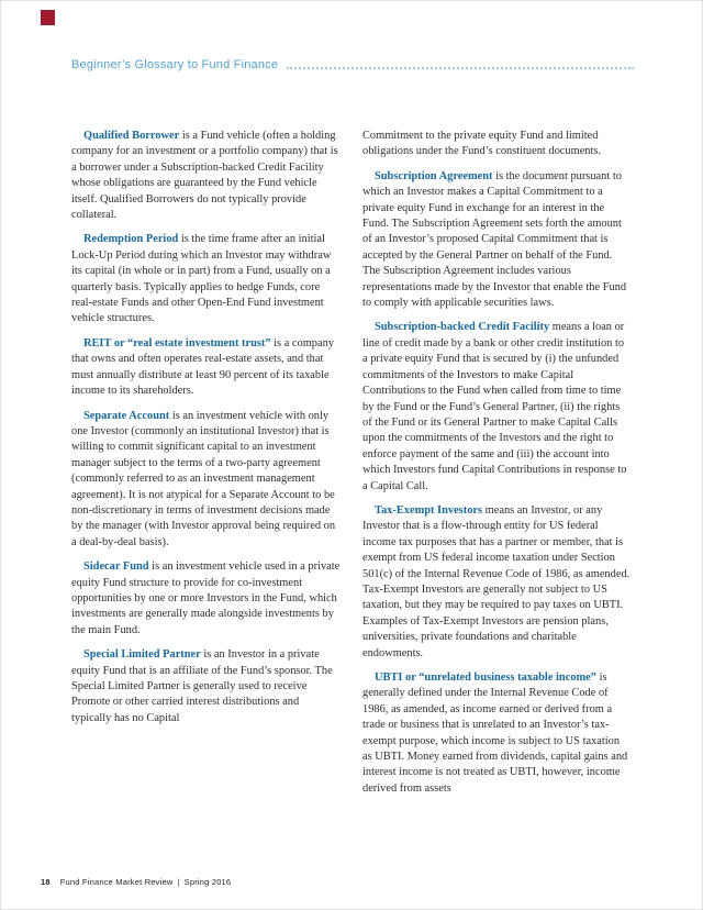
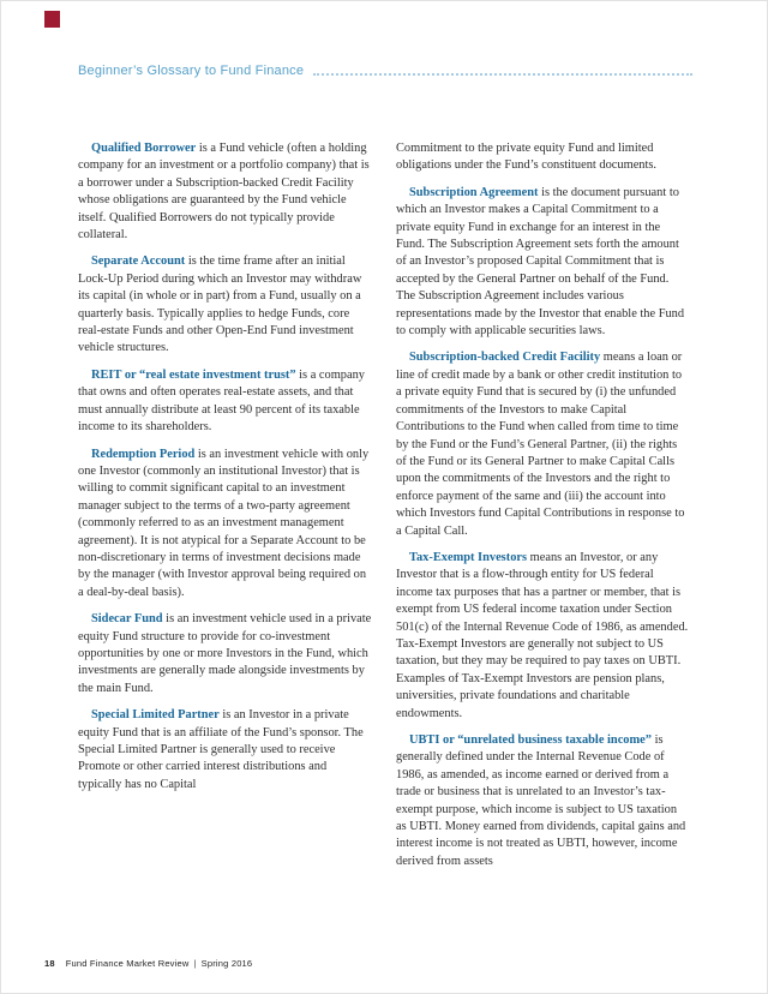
  Beginner’s Glossary to Fund Finance
  Qualified Borrower is a Fund vehicle (often a holding company for an investment or a portfolio company) that is a borrower under a Subscription-backed Credit Facility whose obligations are guaranteed by the Fund vehicle itself. Qualified Borrowers do not typically provide collateral.
- Redemption Period is the time frame after an initial Lock-Up Period during which an Investor may withdraw its capital (in whole or in part) from a Fund, usually on a quarterly basis. Typically applies to hedge Funds, core real-estate Funds and other Open-End Fund investment vehicle structures.
+ Separate Account is the time frame after an initial Lock-Up Period during which an Investor may withdraw its capital (in whole or in part) from a Fund, usually on a quarterly basis. Typically applies to hedge Funds, core real-estate Funds and other Open-End Fund investment vehicle structures.
  REIT or “real estate investment trust” is a company that owns and often operates real-estate assets, and that must annually distribute at least 90 percent of its taxable income to its shareholders.
- Separate Account is an investment vehicle with only one Investor (commonly an institutional Investor) that is willing to commit significant capital to an investment manager subject to the terms of a two-party agreement (commonly referred to as an investment management agreement). It is not atypical for a Separate Account to be non-discretionary in terms of investment decisions made by the manager (with Investor approval being required on a deal-by-deal basis).
+ Redemption Period is an investment vehicle with only one Investor (commonly an institutional Investor) that is willing to commit significant capital to an investment manager subject to the terms of a two-party agreement (commonly referred to as an investment management agreement). It is not atypical for a Separate Account to be non-discretionary in terms of investment decisions made by the manager (with Investor approval being required on a deal-by-deal basis).
  Sidecar Fund is an investment vehicle used in a private equity Fund structure to provide for co-investment opportunities by one or more Investors in the Fund, which investments are generally made alongside investments by the main Fund.
  Special Limited Partner is an Investor in a private equity Fund that is an affiliate of the Fund’s sponsor. The Special Limited Partner is generally used to receive Promote or other carried interest distributions and typically has no Capital
  Commitment to the private equity Fund and limited obligations under the Fund’s constituent documents.
  Subscription Agreement is the document pursuant to which an Investor makes a Capital Commitment to a private equity Fund in exchange for an interest in the Fund. The Subscription Agreement sets forth the amount of an Investor’s proposed Capital Commitment that is accepted by the General Partner on behalf of the Fund. The Subscription Agreement includes various representations made by the Investor that enable the Fund to comply with applicable securities laws.
  Subscription-backed Credit Facility means a loan or line of credit made by a bank or other credit institution to a private equity Fund that is secured by (i) the unfunded commitments of the Investors to make Capital Contributions to the Fund when called from time to time by the Fund or the Fund’s General Partner, (ii) the rights of the Fund or its General Partner to make Capital Calls upon the commitments of the Investors and the right to enforce payment of the same and (iii) the account into which Investors fund Capital Contributions in response to a Capital Call.
  Tax-Exempt Investors means an Investor, or any Investor that is a flow-through entity for US federal income tax purposes that has a partner or member, that is exempt from US federal income taxation under Section 501(c) of the Internal Revenue Code of 1986, as amended. Tax-Exempt Investors are generally not subject to US taxation, but they may be required to pay taxes on UBTI. Examples of Tax-Exempt Investors are pension plans, universities, private foundations and charitable endowments.
  UBTI or “unrelated business taxable income” is generally defined under the Internal Revenue Code of 1986, as amended, as income earned or derived from a trade or business that is unrelated to an Investor’s tax-exempt purpose, which income is subject to US taxation as UBTI. Money earned from dividends, capital gains and interest income is not treated as UBTI, however, income derived from assets
  18 Fund Finance Market Review | Spring 2016
